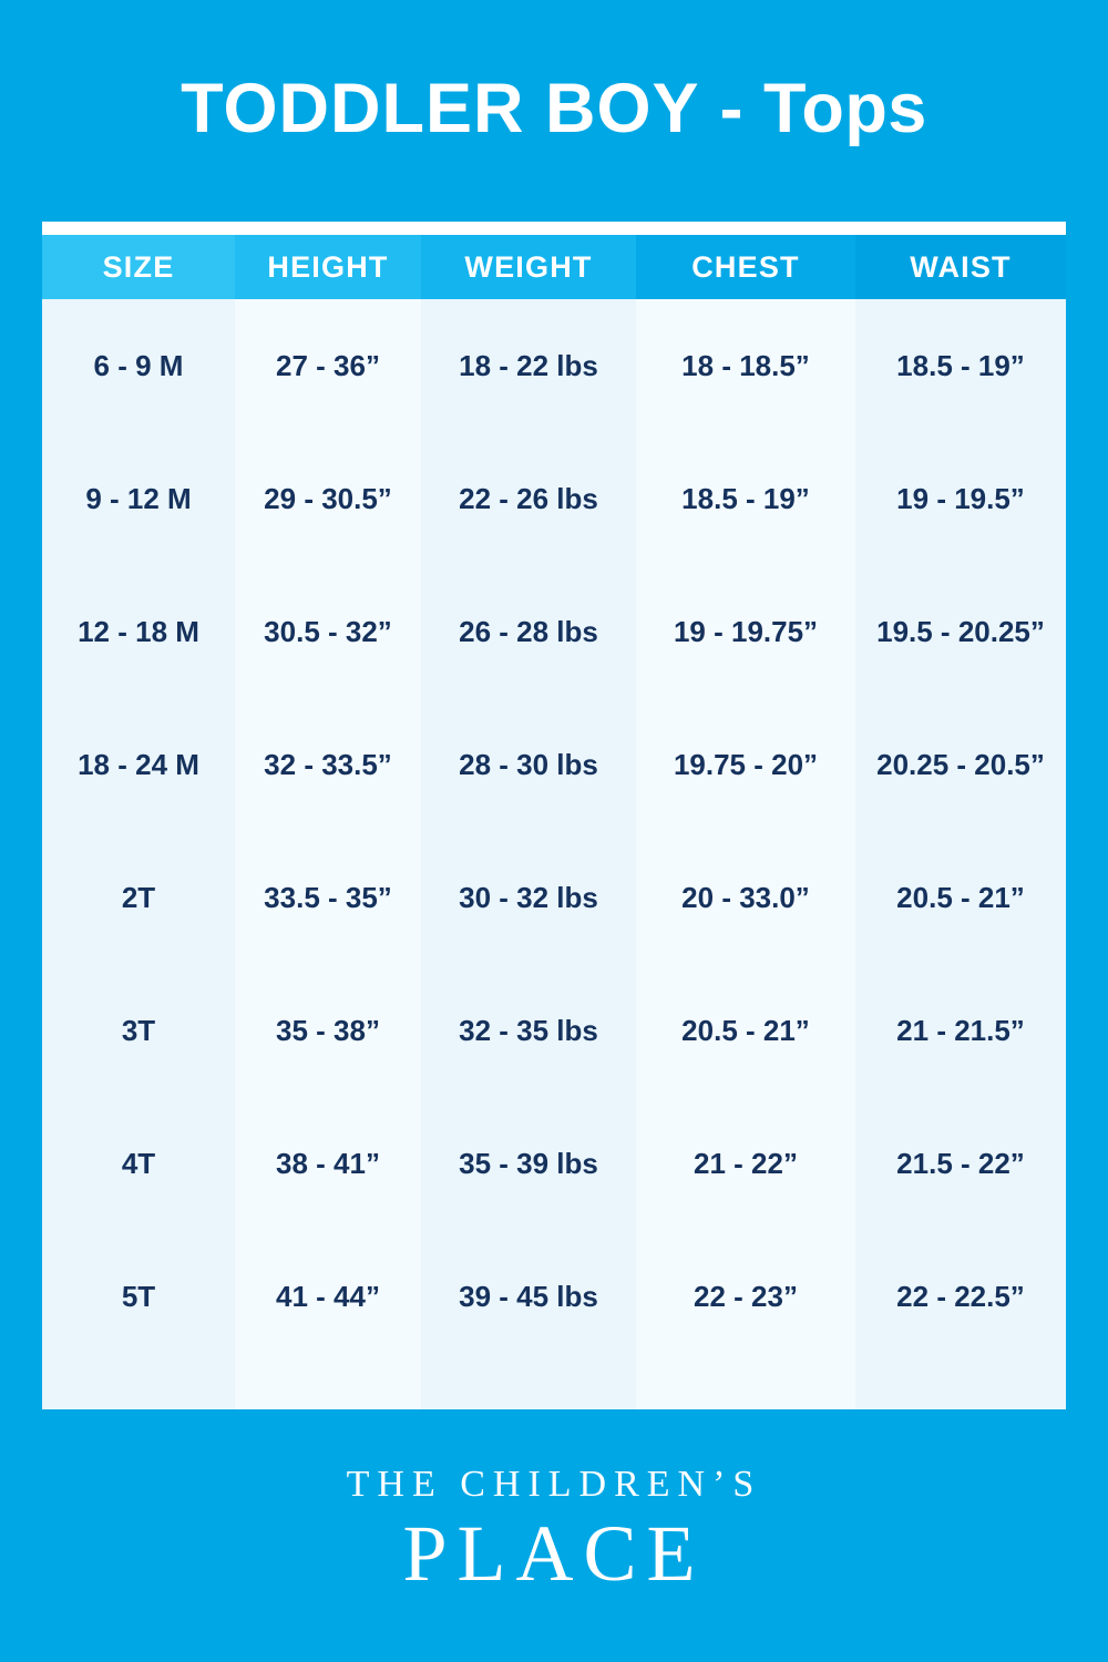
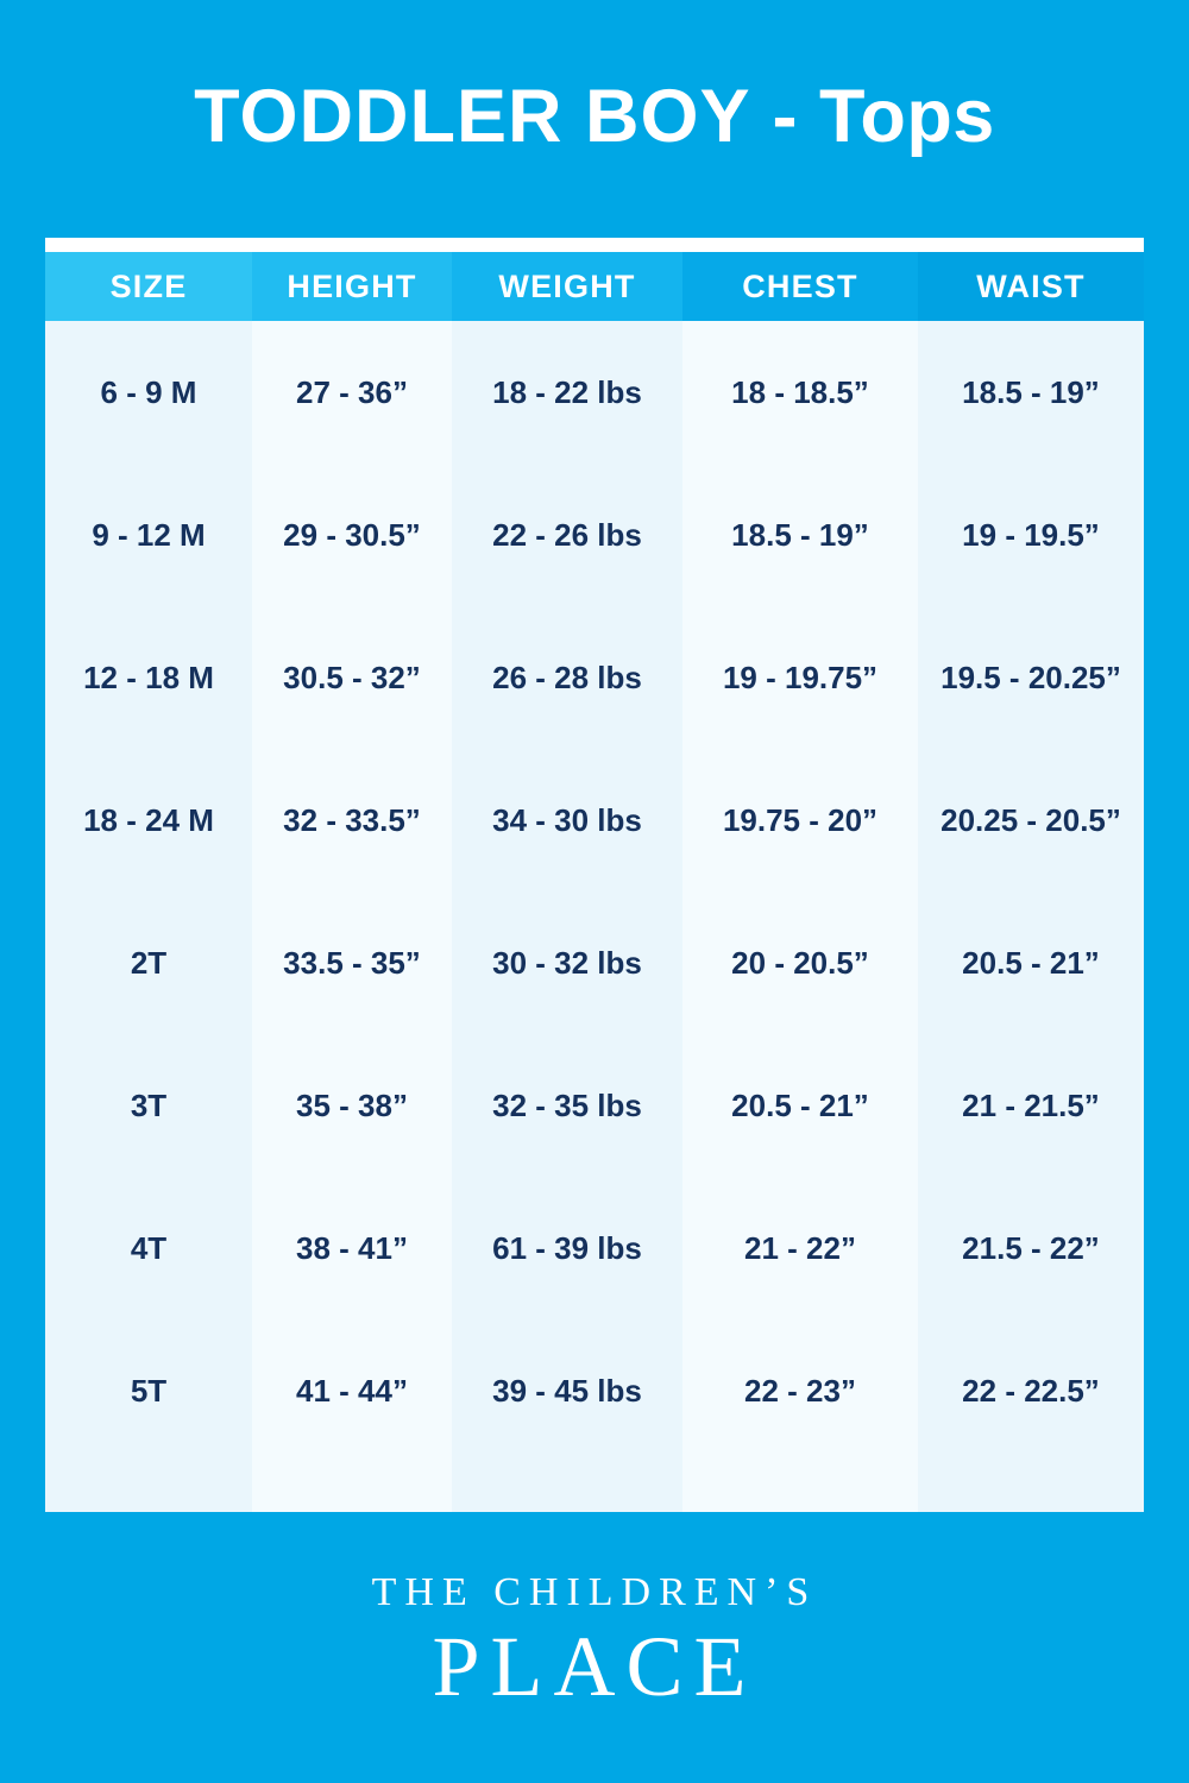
  TODDLER BOY - Tops
  SIZE	HEIGHT	WEIGHT	CHEST	WAIST
  6 - 9 M	27 - 36”	18 - 22 lbs	18 - 18.5”	18.5 - 19”
  9 - 12 M	29 - 30.5”	22 - 26 lbs	18.5 - 19”	19 - 19.5”
  12 - 18 M	30.5 - 32”	26 - 28 lbs	19 - 19.75”	19.5 - 20.25”
- 18 - 24 M	32 - 33.5”	28 - 30 lbs	19.75 - 20”	20.25 - 20.5”
+ 18 - 24 M	32 - 33.5”	34 - 30 lbs	19.75 - 20”	20.25 - 20.5”
- 2T	33.5 - 35”	30 - 32 lbs	20 - 33.0”	20.5 - 21”
+ 2T	33.5 - 35”	30 - 32 lbs	20 - 20.5”	20.5 - 21”
  3T	35 - 38”	32 - 35 lbs	20.5 - 21”	21 - 21.5”
- 4T	38 - 41”	35 - 39 lbs	21 - 22”	21.5 - 22”
+ 4T	38 - 41”	61 - 39 lbs	21 - 22”	21.5 - 22”
  5T	41 - 44”	39 - 45 lbs	22 - 23”	22 - 22.5”
  THE CHILDREN’S
  PLACE
